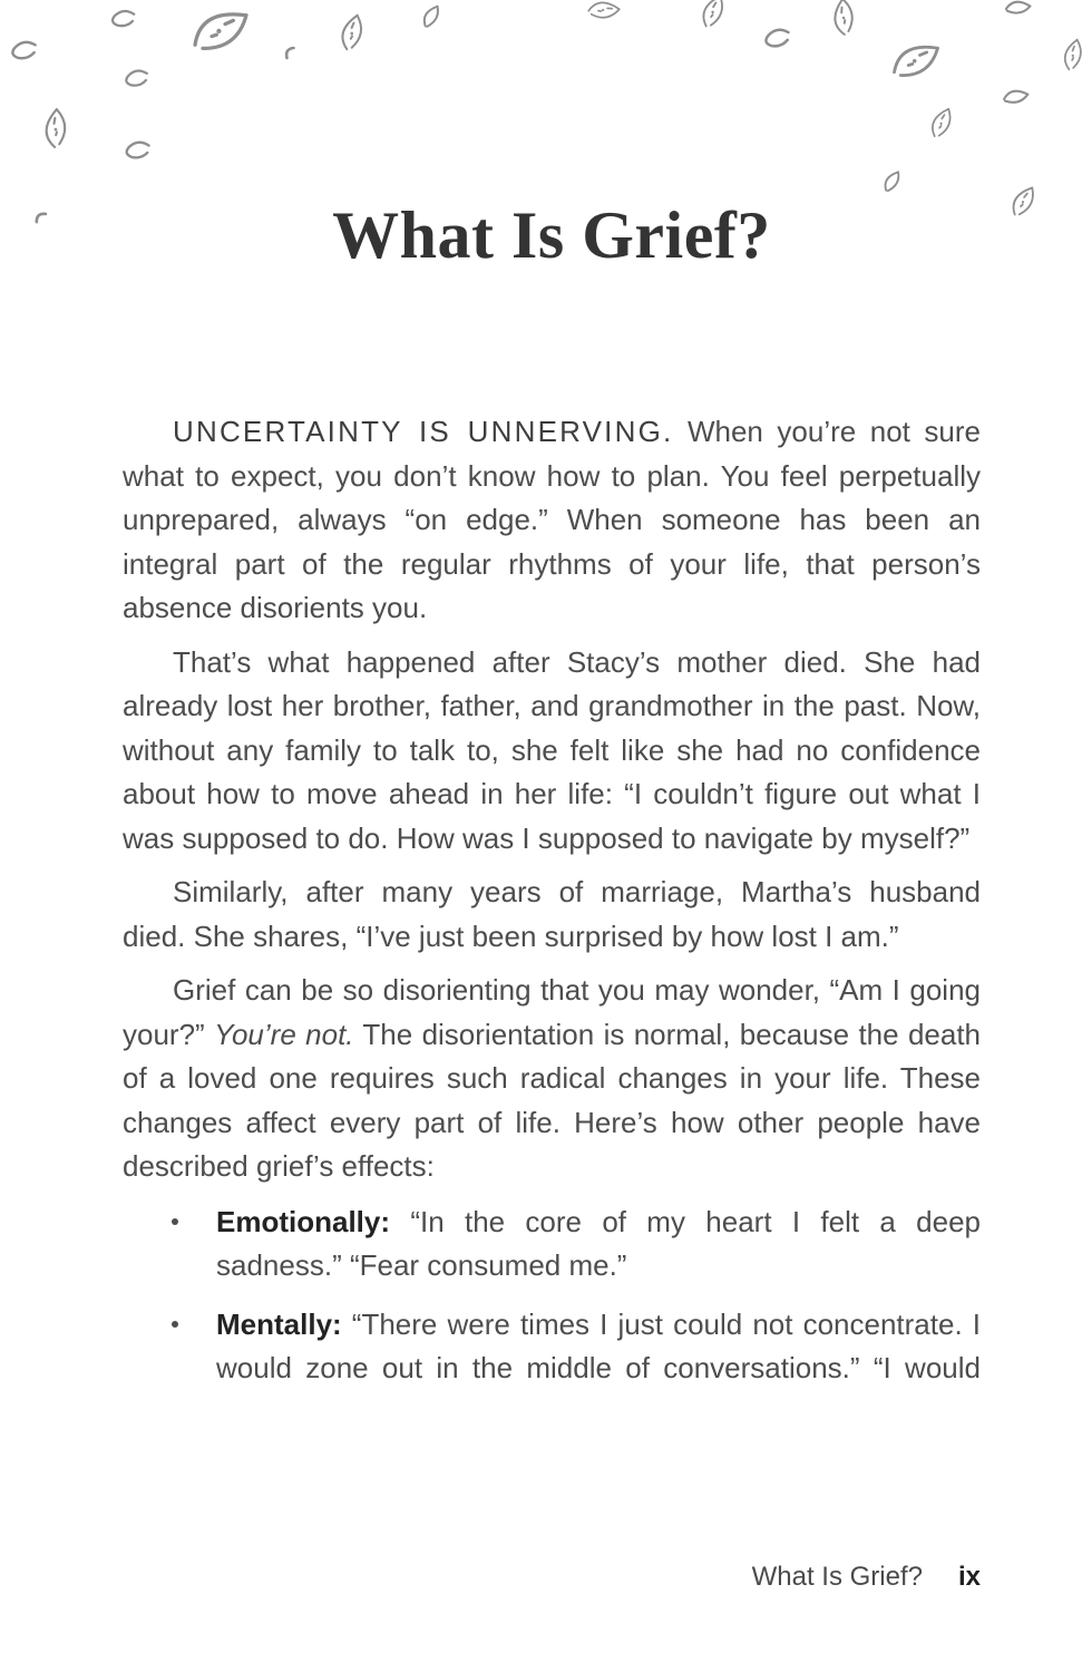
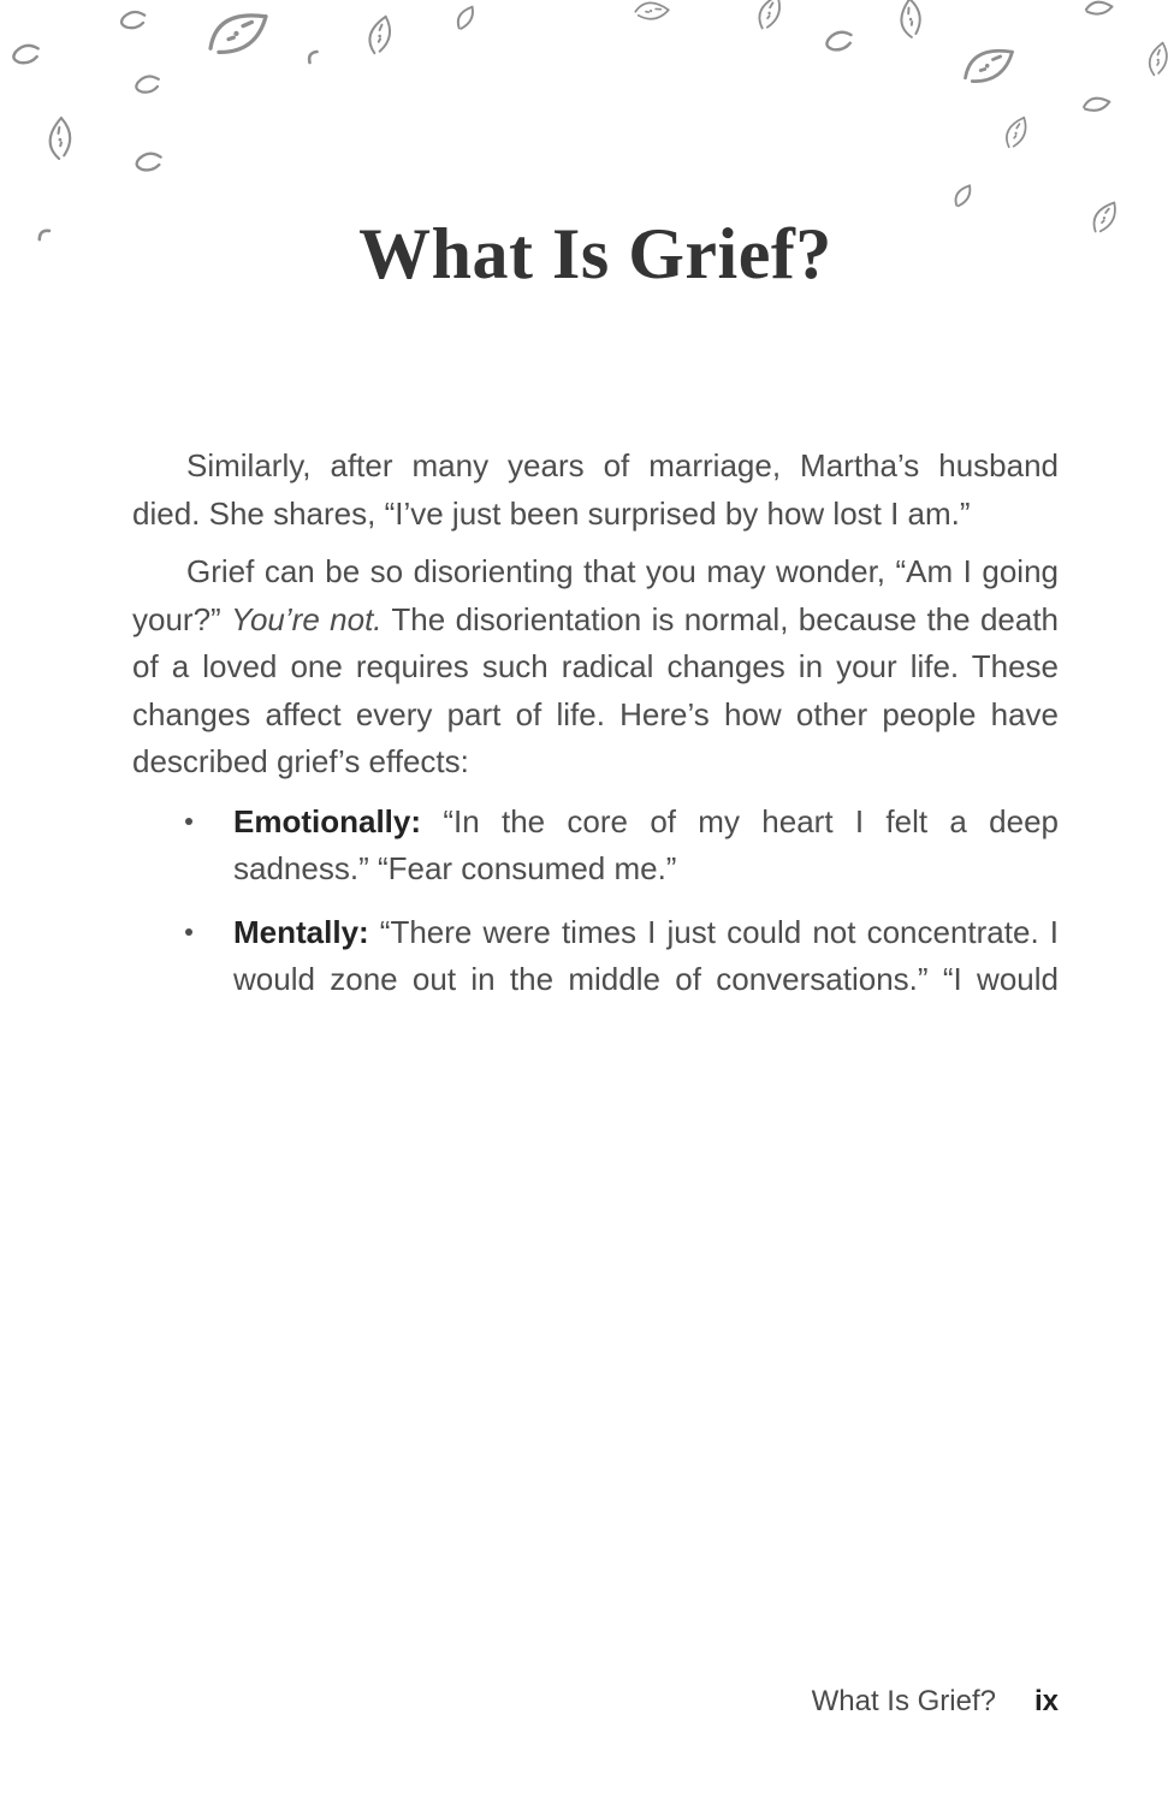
  What Is Grief?
- UNCERTAINTY IS UNNERVING. When you’re not sure what to expect, you don’t know how to plan. You feel perpetually unprepared, always “on edge.” When someone has been an integral part of the regular rhythms of your life, that person’s absence disorients you.
- That’s what happened after Stacy’s mother died. She had already lost her brother, father, and grandmother in the past. Now, without any family to talk to, she felt like she had no confidence about how to move ahead in her life: “I couldn’t figure out what I was supposed to do. How was I supposed to navigate by myself?”
  Similarly, after many years of marriage, Martha’s husband died. She shares, “I’ve just been surprised by how lost I am.”
  Grief can be so disorienting that you may wonder, “Am I going your?” You’re not. The disorientation is normal, because the death of a loved one requires such radical changes in your life. These changes affect every part of life. Here’s how other people have described grief’s effects:
  Emotionally: “In the core of my heart I felt a deep sadness.” “Fear consumed me.”
  Mentally: “There were times I just could not concentrate. I would zone out in the middle of conversations.” “I would
  What Is Grief? ix
